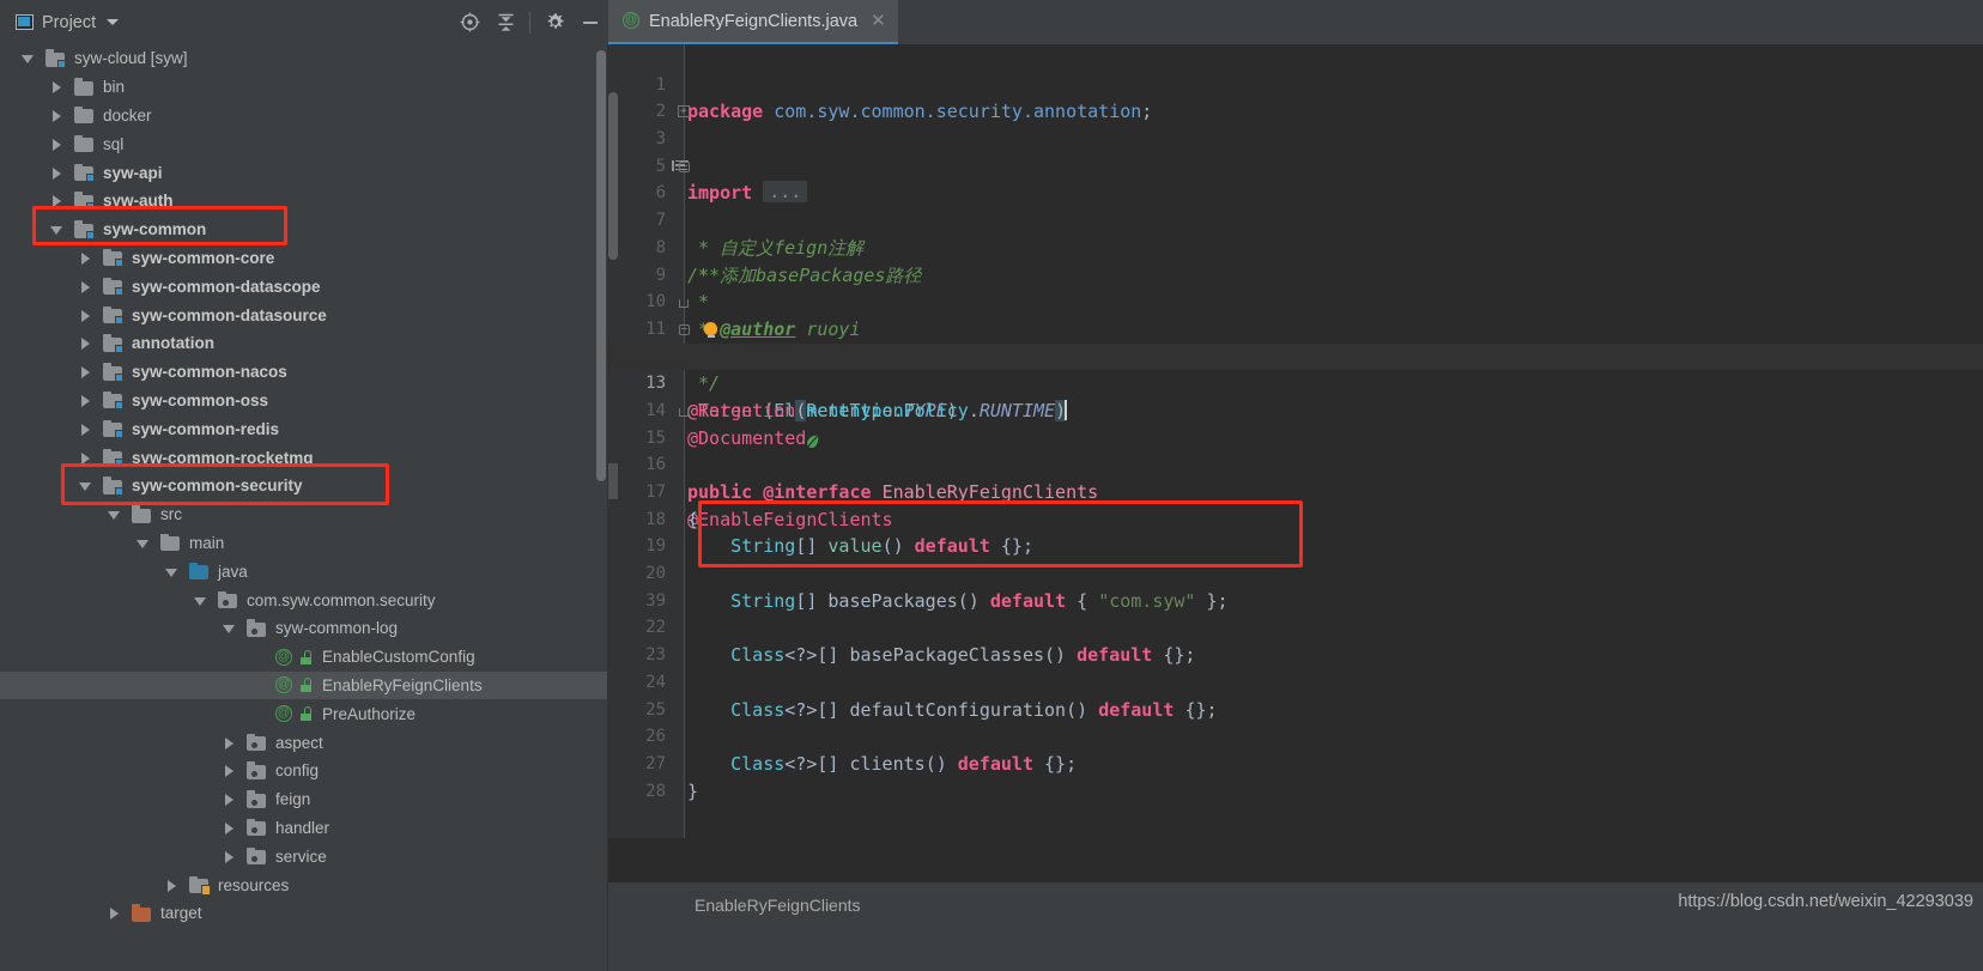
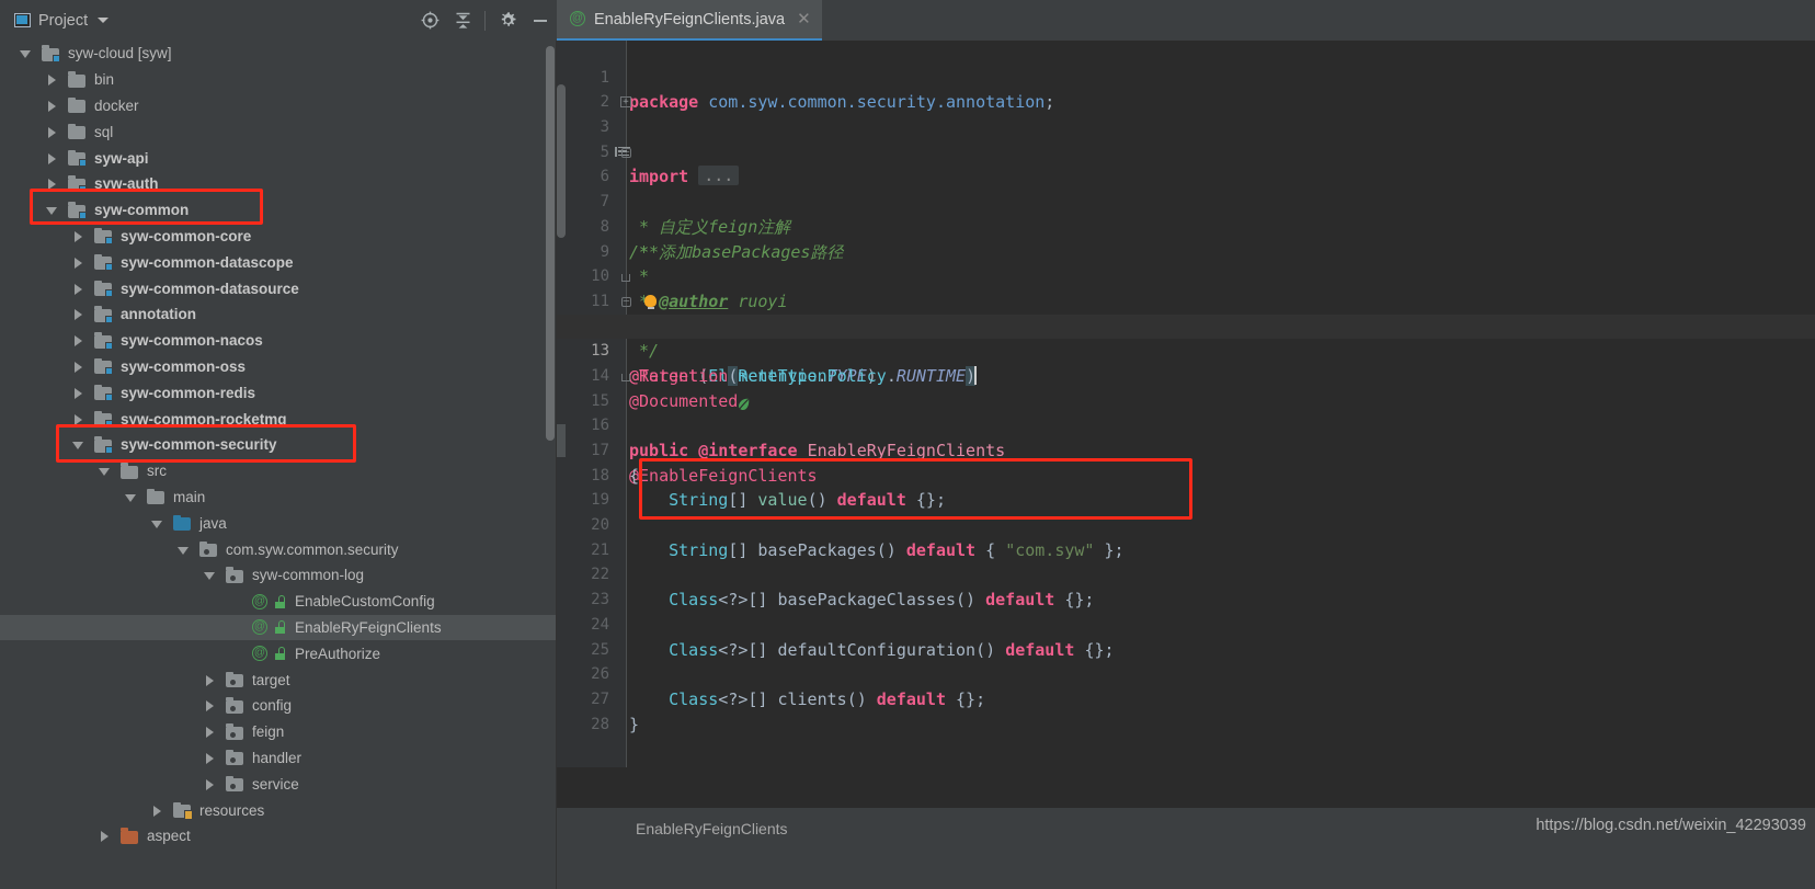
  Project
  syw-cloud [syw]
  bin
  docker
  sql
  syw-api
  syw-auth
  syw-common
  syw-common-core
  syw-common-datascope
  syw-common-datasource
  annotation
  syw-common-nacos
  syw-common-oss
  syw-common-redis
  syw-common-rocketmq
  syw-common-security
  src
  main
  java
  com.syw.common.security
  syw-common-log
  @
  EnableCustomConfig
  @
  EnableRyFeignClients
  @
  PreAuthorize
- aspect
+ target
  config
  feign
  handler
  service
  resources
- target
+ aspect
  @
  EnableRyFeignClients.java
  ✕
  1
  package com.syw.common.security.annotation;
  2
  3
  +
  import ...
  5
  6
  –
  /**
  7
  * 自定义feign注解
  8
  * 添加basePackages路径
  9
  *
  10
  @author ruoyi
  11
  –
  rget(ElmentType.TYPE)
  13
  @Retention(RetentionPolicy.RUNTIME)
  14
  @Documented
  15
  @EnableFeignClients
  16
  public @interface EnableRyFeignClients
  17
  {
  18
  String[] value() default {};
  19
  20
  String[] basePackages() default { "com.syw" };
- 39
+ 21
  22
  Class<?>[] basePackageClasses() default {};
  23
  24
  Class<?>[] defaultConfiguration() default {};
  25
  26
  Class<?>[] clients() default {};
  27
  }
  28
  EnableRyFeignClients
  https://blog.csdn.net/weixin_42293039
